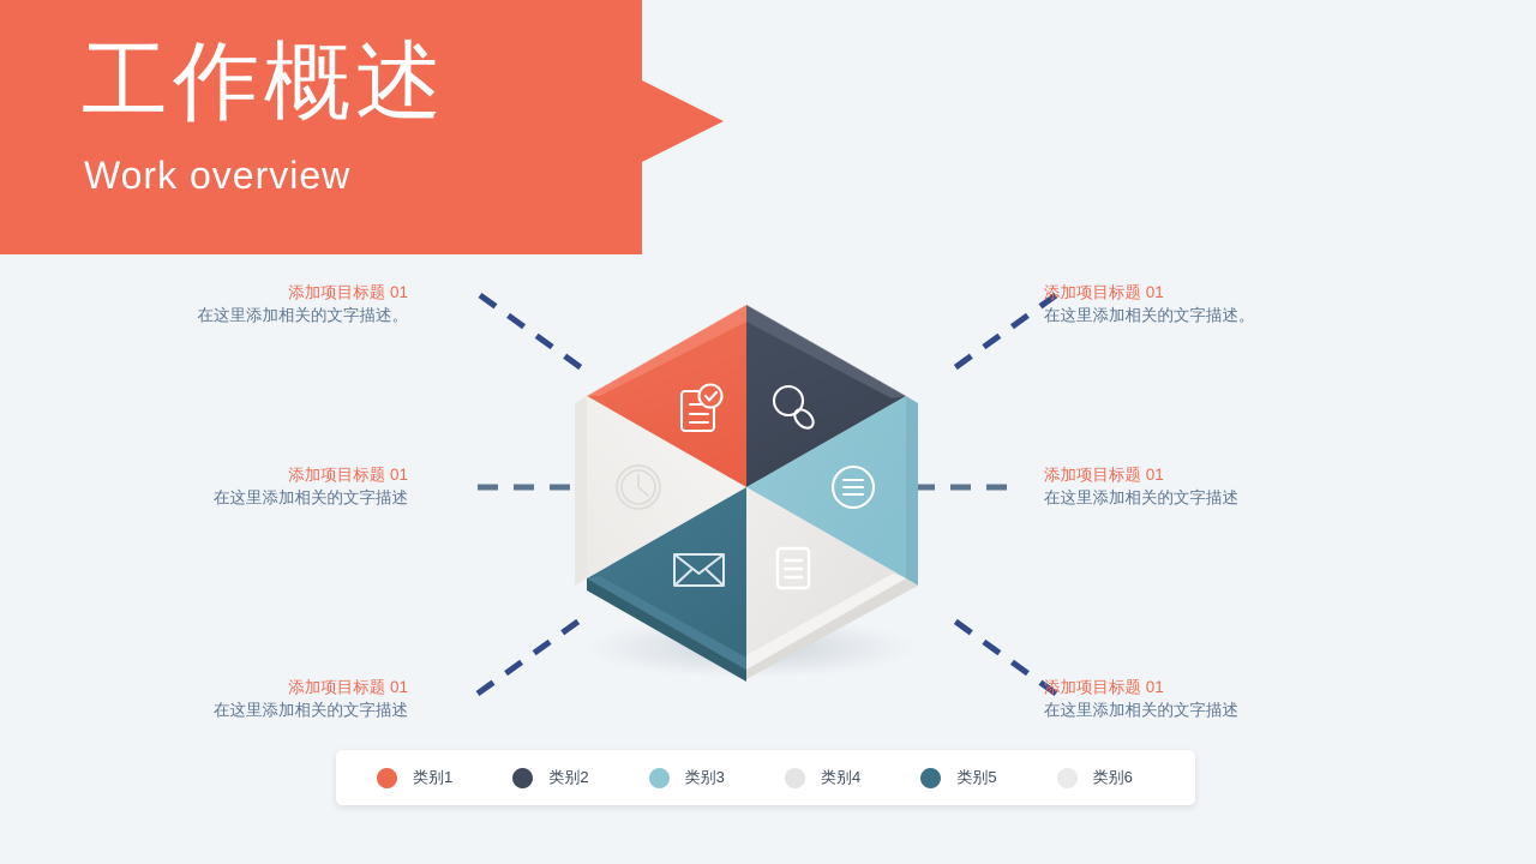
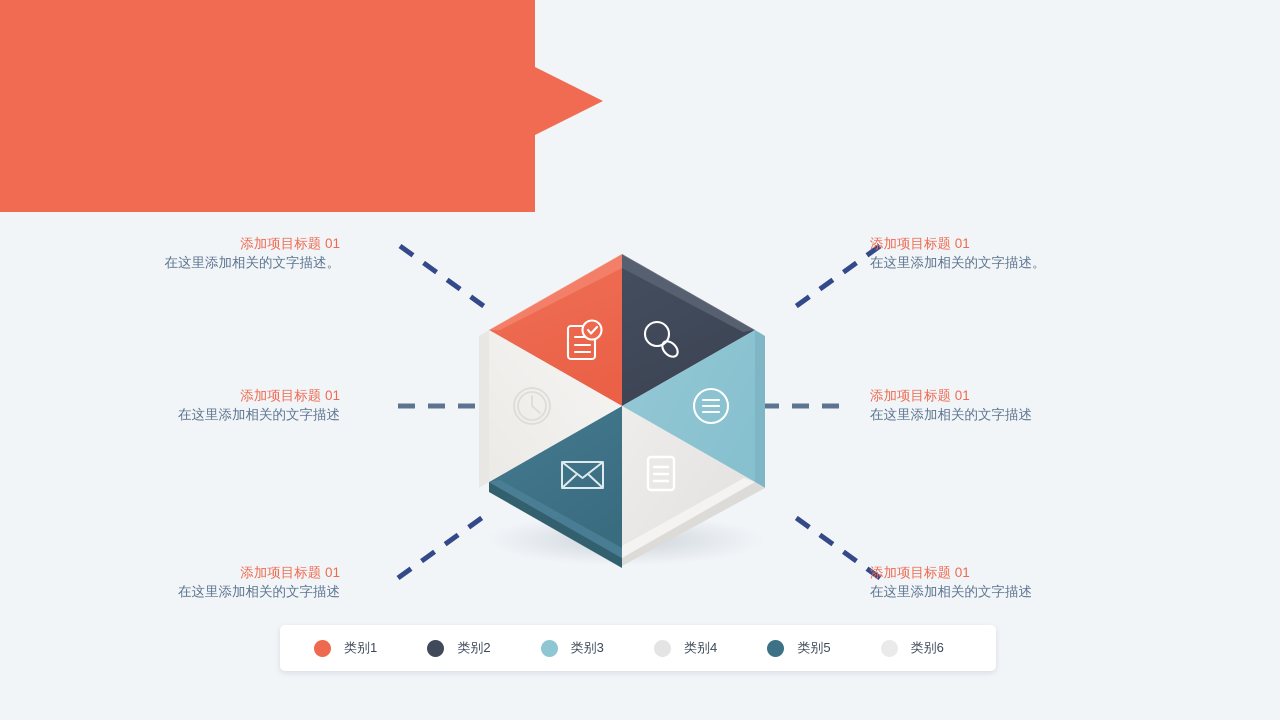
- 工作概述
- Work overview
  添加项目标题 01
  在这里添加相关的文字描述。
  添加项目标题 01
  在这里添加相关的文字描述
  添加项目标题 01
  在这里添加相关的文字描述
  添加项目标题 01
  在这里添加相关的文字描述。
  添加项目标题 01
  在这里添加相关的文字描述
  添加项目标题 01
  在这里添加相关的文字描述
  类别1
  类别2
  类别3
  类别4
  类别5
  类别6
